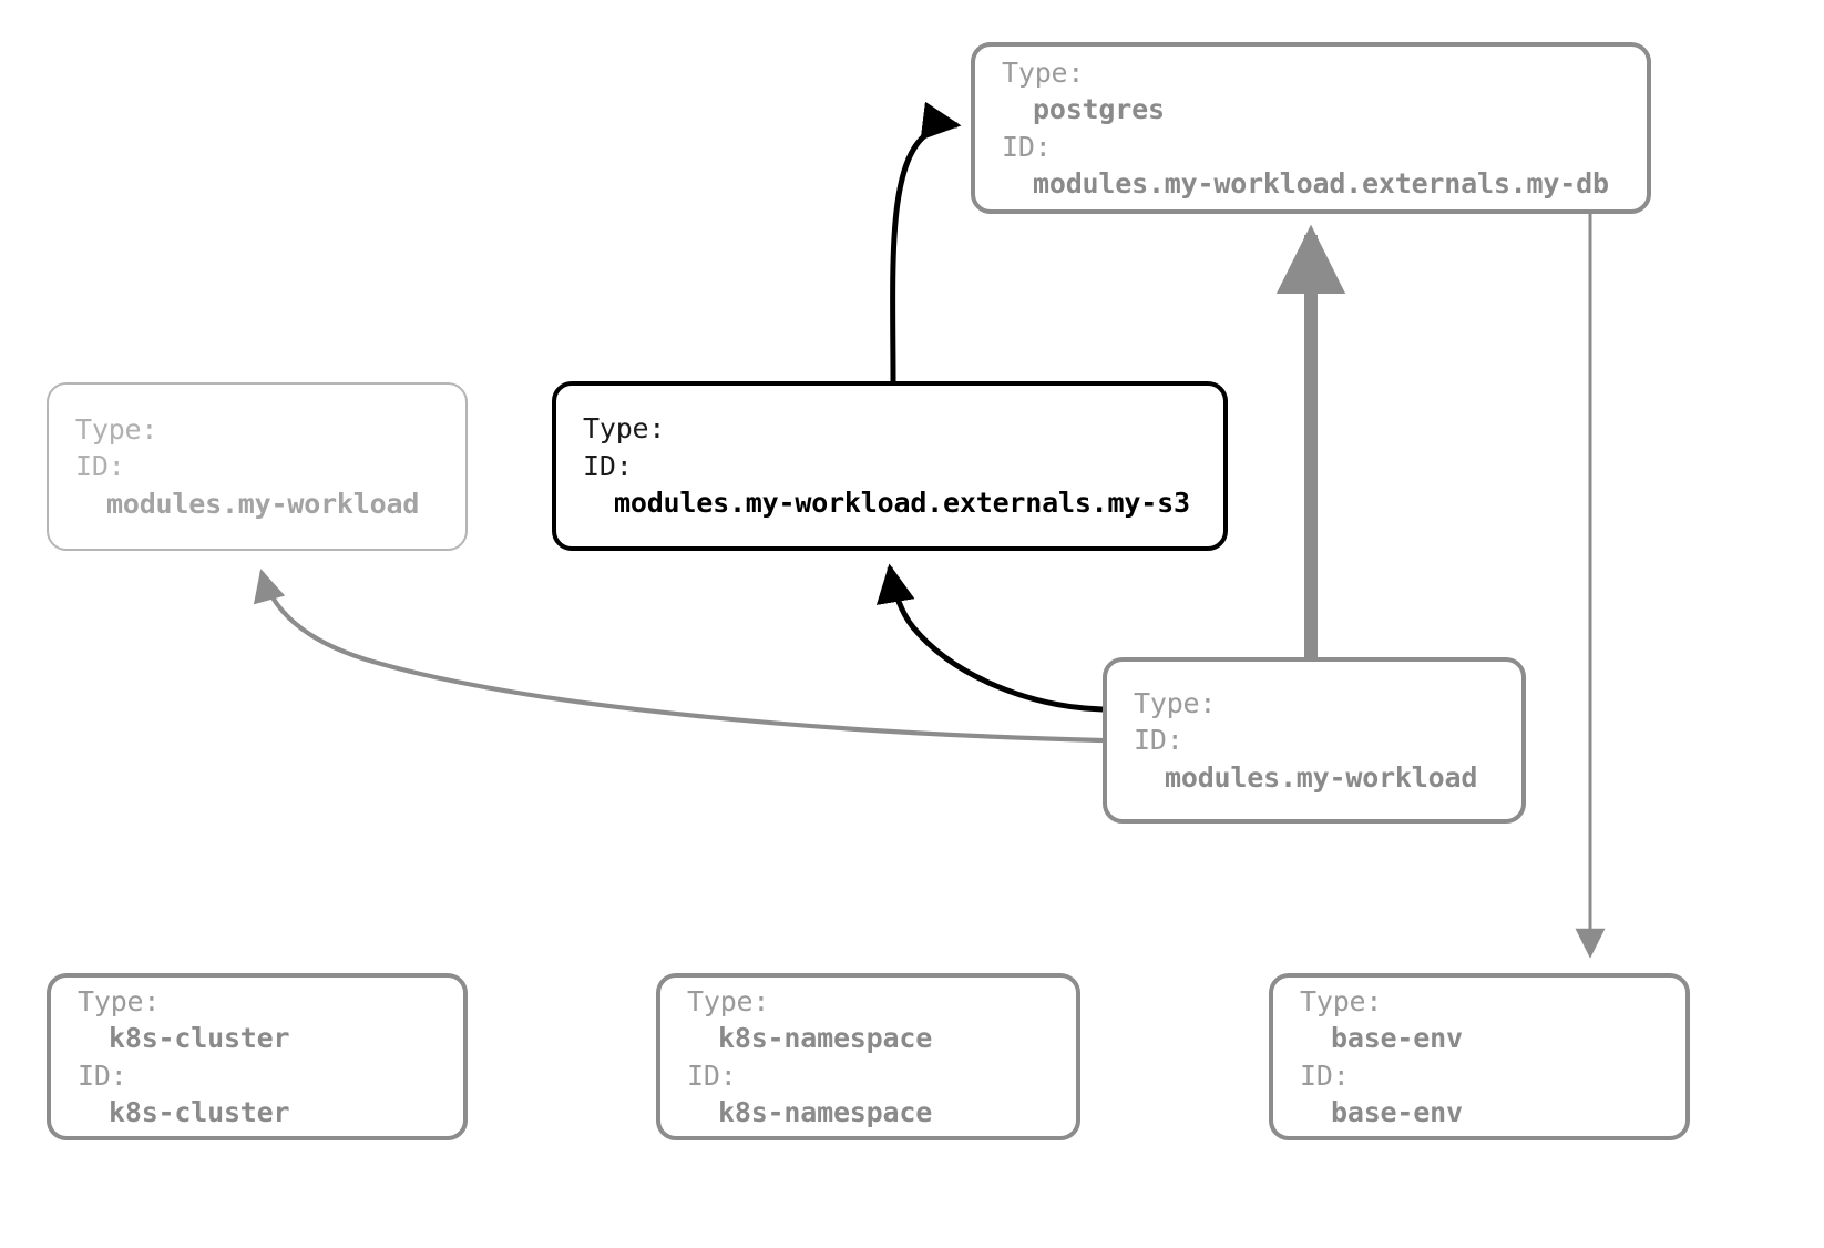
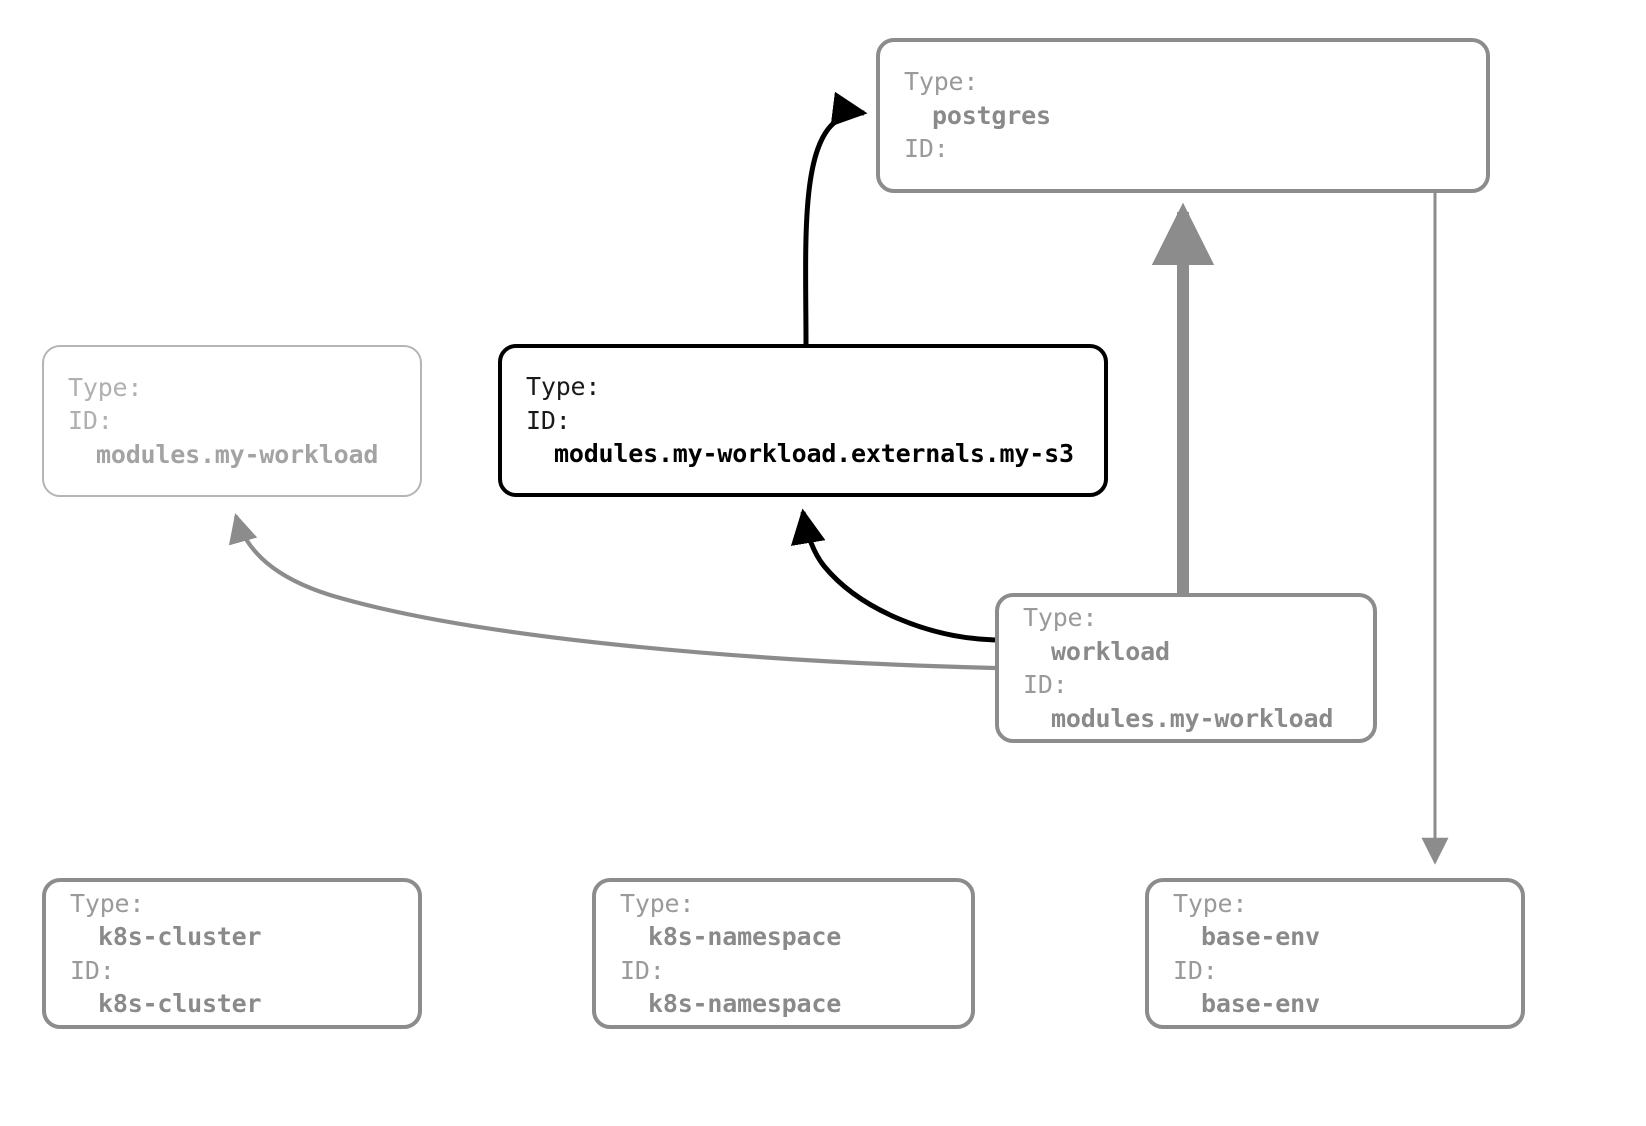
  Type:
  postgres
  ID:
- modules.my-workload.externals.my-db
  Type:
  ID:
  modules.my-workload
  Type:
  ID:
  modules.my-workload.externals.my-s3
  Type:
+ workload
  ID:
  modules.my-workload
  Type:
  k8s-cluster
  ID:
  k8s-cluster
  Type:
  k8s-namespace
  ID:
  k8s-namespace
  Type:
  base-env
  ID:
  base-env
